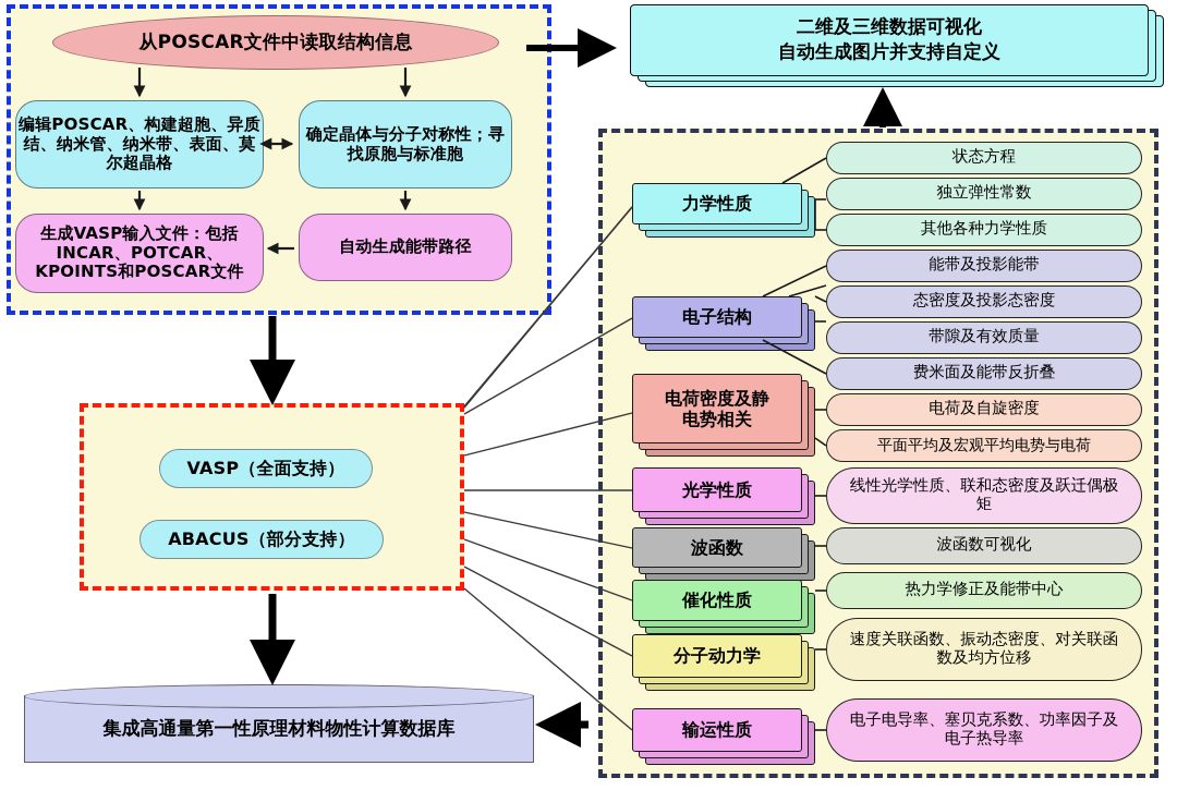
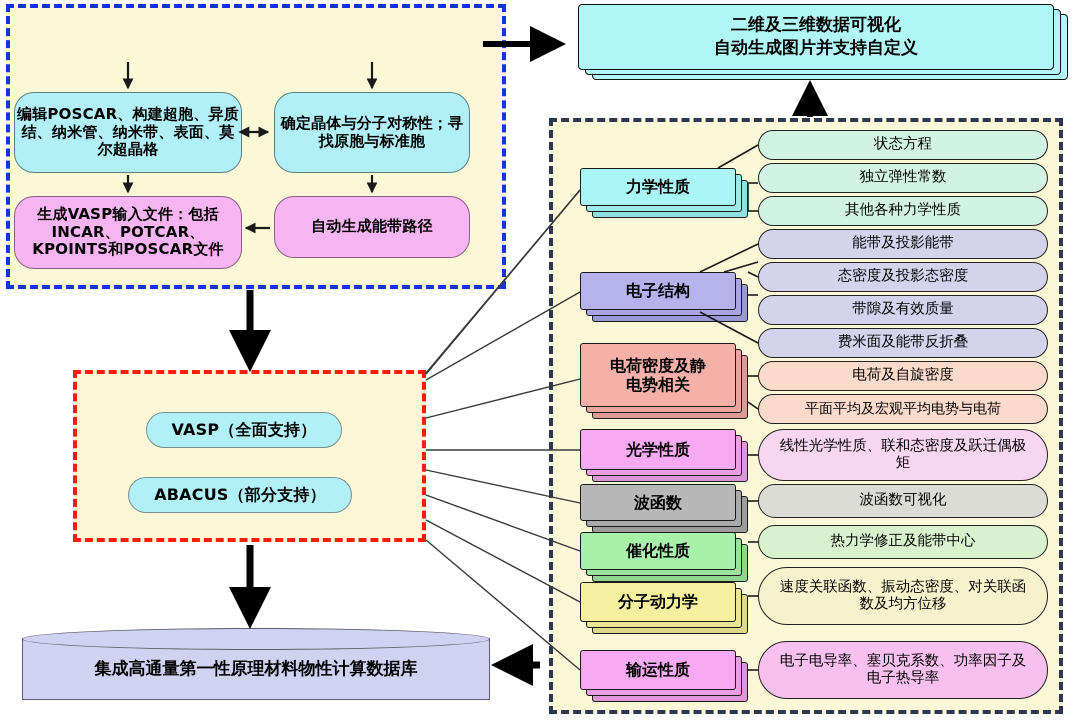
- 从POSCAR文件中读取结构信息
  编辑POSCAR、构建超胞、异质结、纳米管、纳米带、表面、莫尔超晶格
  确定晶体与分子对称性；寻找原胞与标准胞
  生成VASP输入文件：包括INCAR、POTCAR、KPOINTS和POSCAR文件
  自动生成能带路径
  二维及三维数据可视化
  自动生成图片并支持自定义
  VASP（全面支持）
  ABACUS（部分支持）
  集成高通量第一性原理材料物性计算数据库
  力学性质
  电子结构
  电荷密度及静
  电势相关
  光学性质
  波函数
  催化性质
  分子动力学
  输运性质
  状态方程
  独立弹性常数
  其他各种力学性质
  能带及投影能带
  态密度及投影态密度
  带隙及有效质量
  费米面及能带反折叠
  电荷及自旋密度
  平面平均及宏观平均电势与电荷
  线性光学性质、联和态密度及跃迁偶极矩
  波函数可视化
  热力学修正及能带中心
  速度关联函数、振动态密度、对关联函数及均方位移
  电子电导率、塞贝克系数、功率因子及电子热导率
